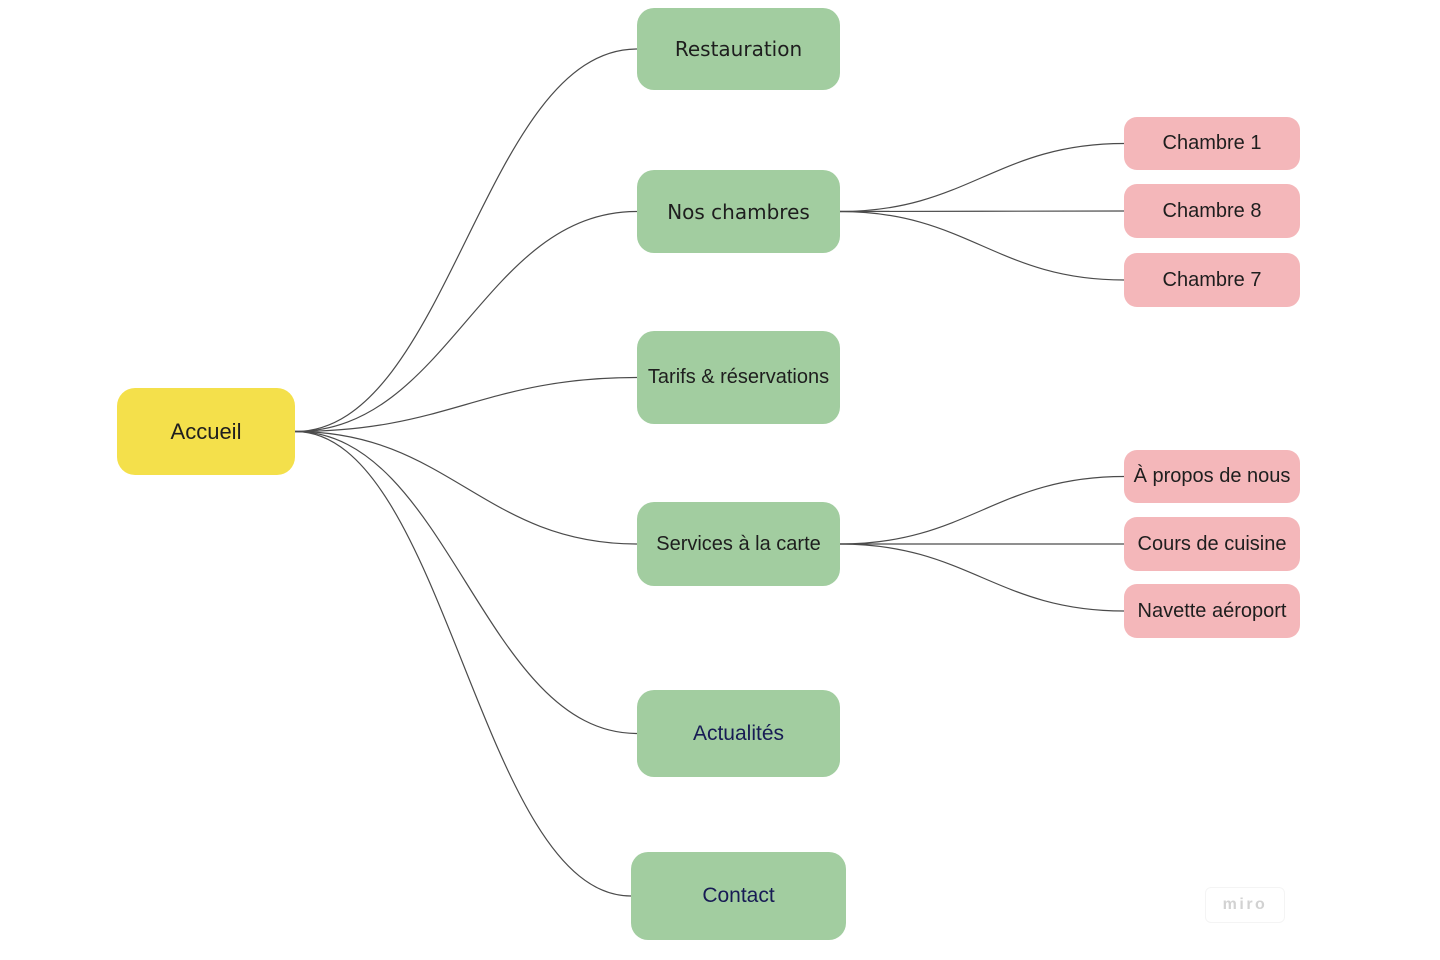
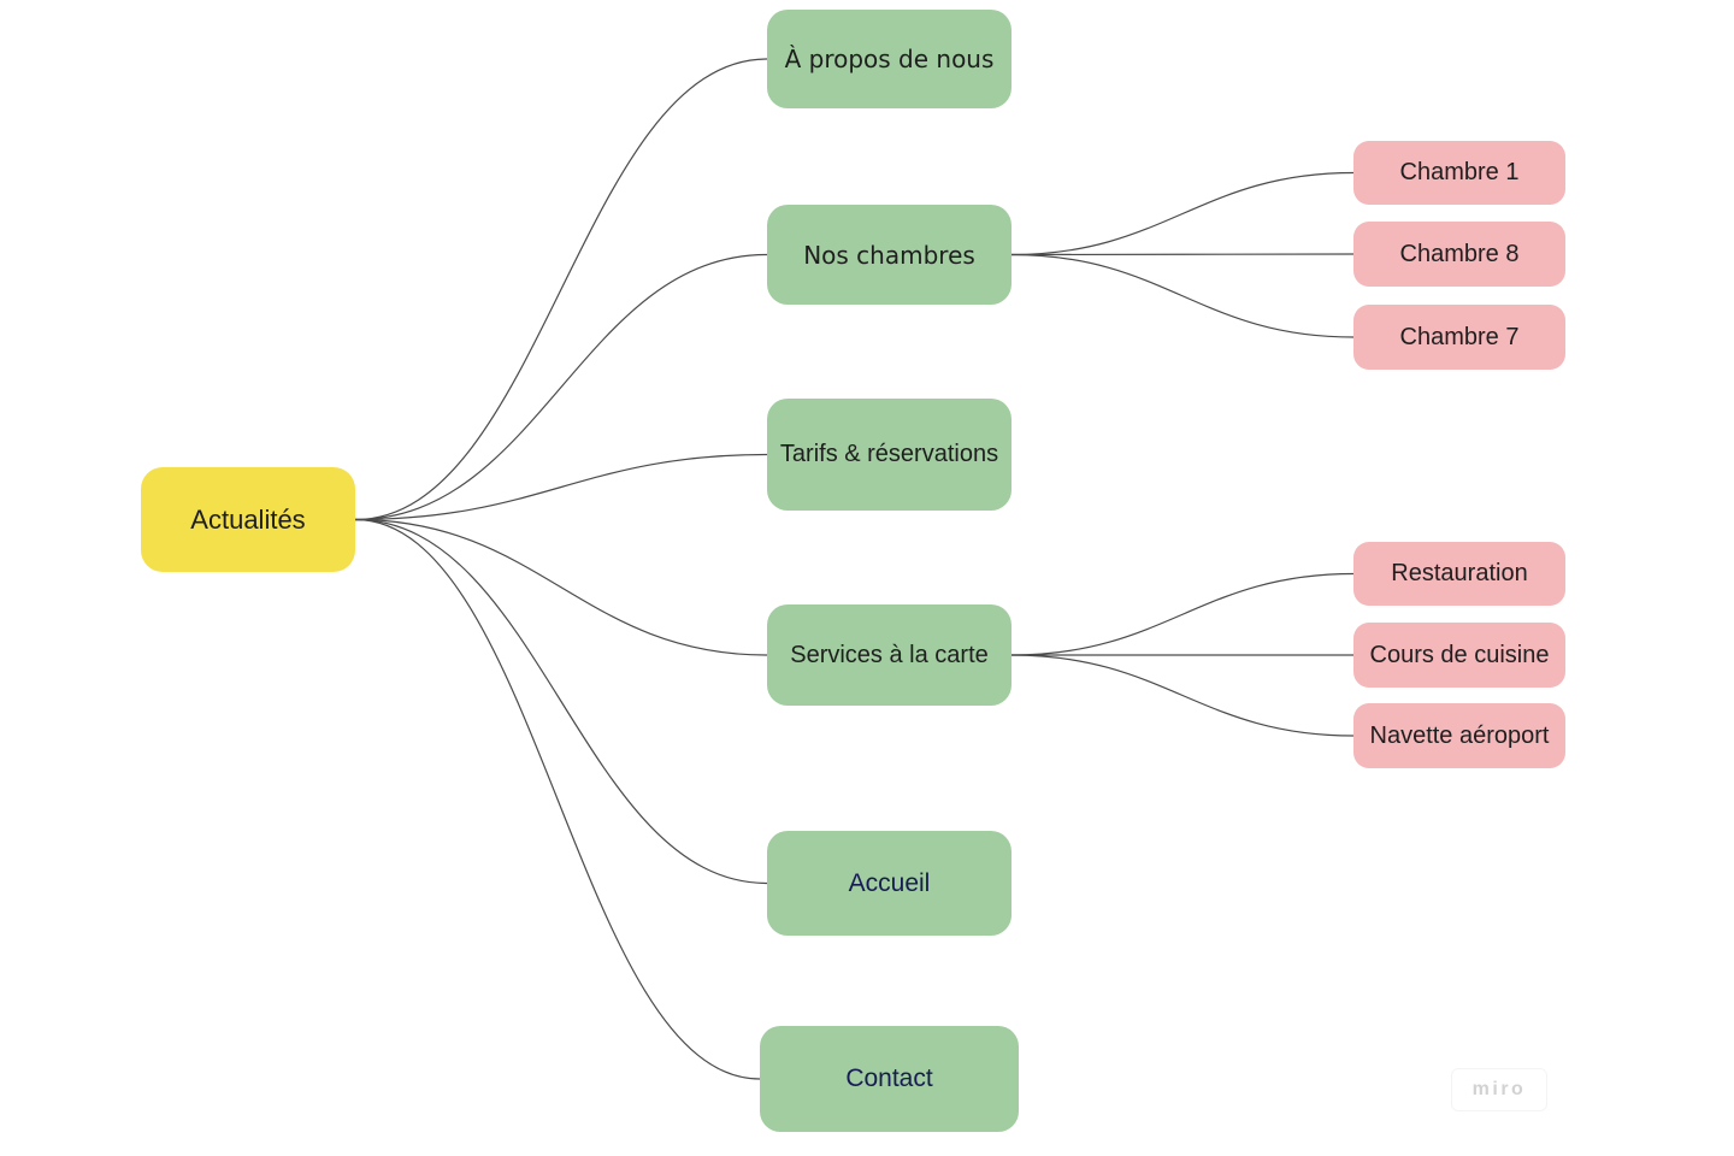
  miro
- Accueil
+ Actualités
- Restauration
+ À propos de nous
  Nos chambres
  Tarifs & réservations
  Services à la carte
- Actualités
+ Accueil
  Contact
  Chambre 1
  Chambre 8
  Chambre 7
- À propos de nous
+ Restauration
  Cours de cuisine
  Navette aéroport
